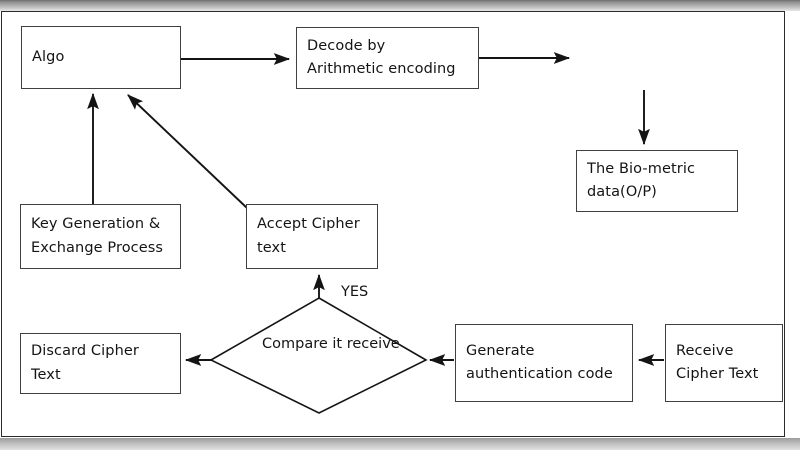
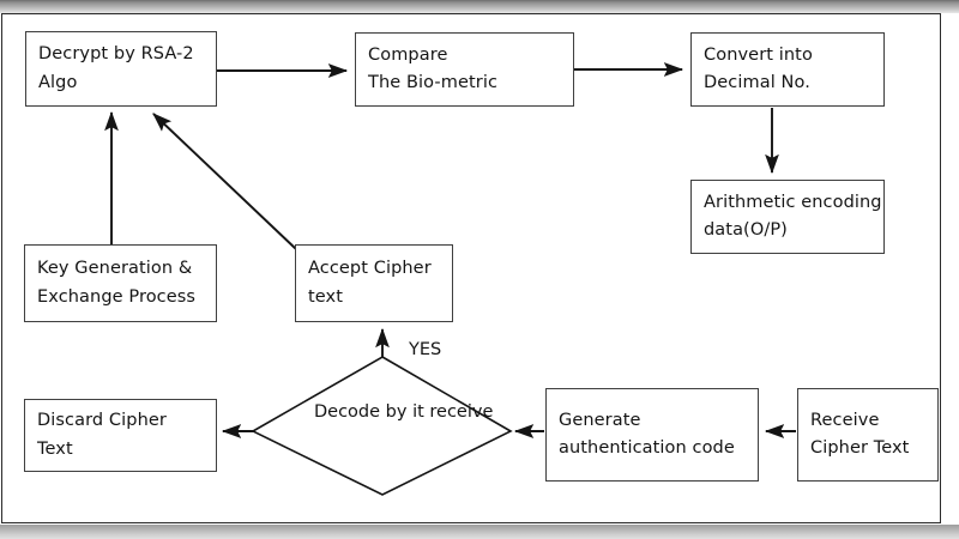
+ Decrypt by RSA-2
  Algo
- Decode by
+ Compare
- Arithmetic encoding
+ The Bio-metric
+ Convert into
+ Decimal No.
- The Bio-metric
+ Arithmetic encoding
  data(O/P)
  Key Generation &
  Exchange Process
  Accept Cipher
  text
  Discard Cipher
  Text
  Generate
  authentication code
  Receive
  Cipher Text
- Compare it receive
+ Decode by it receive
  YES
